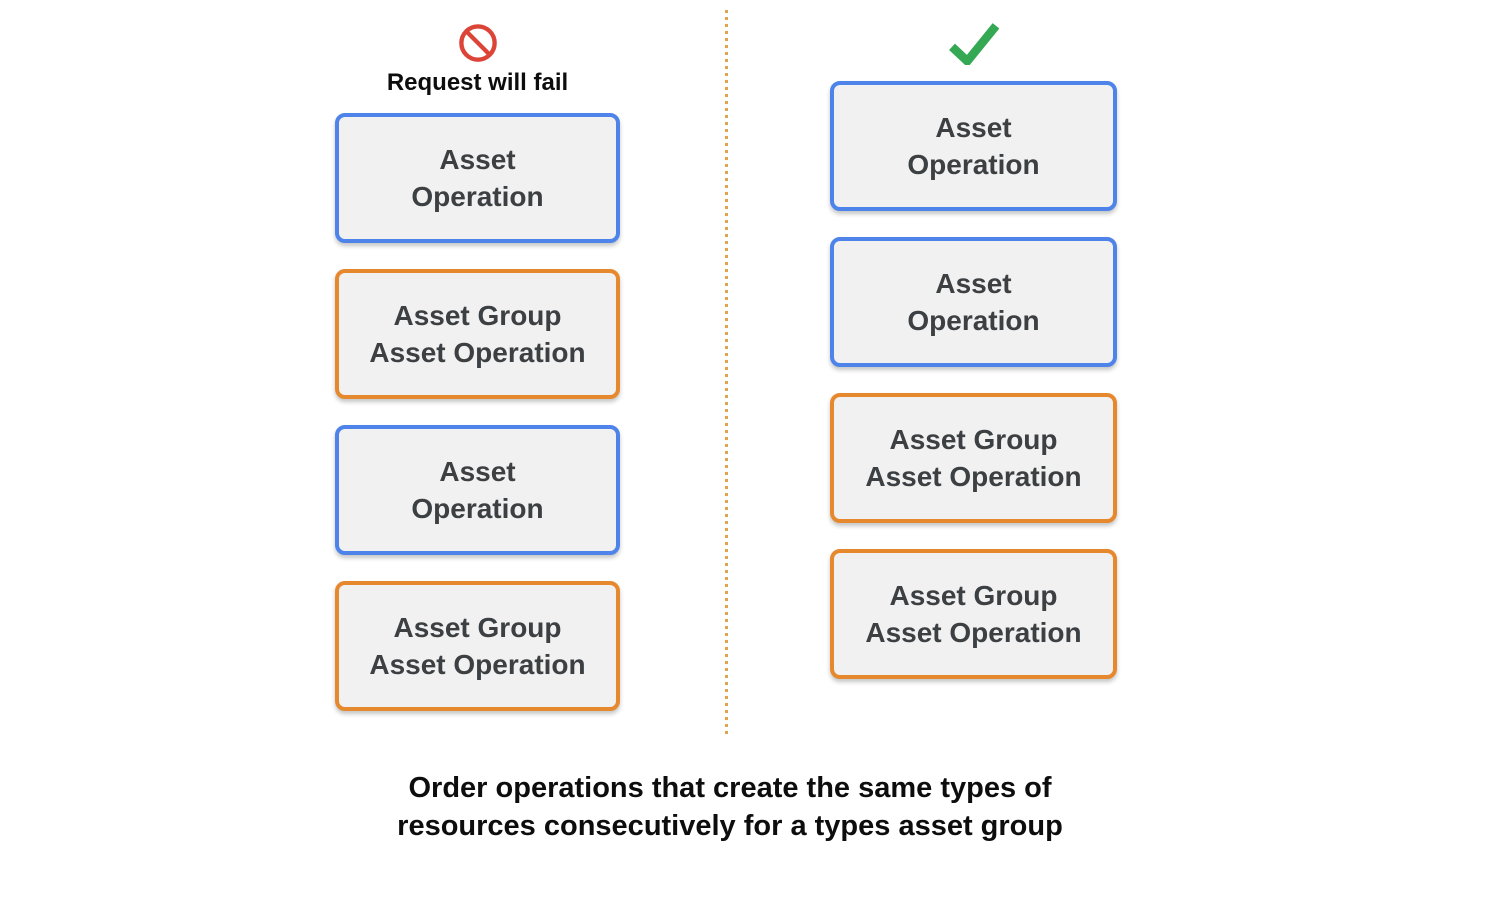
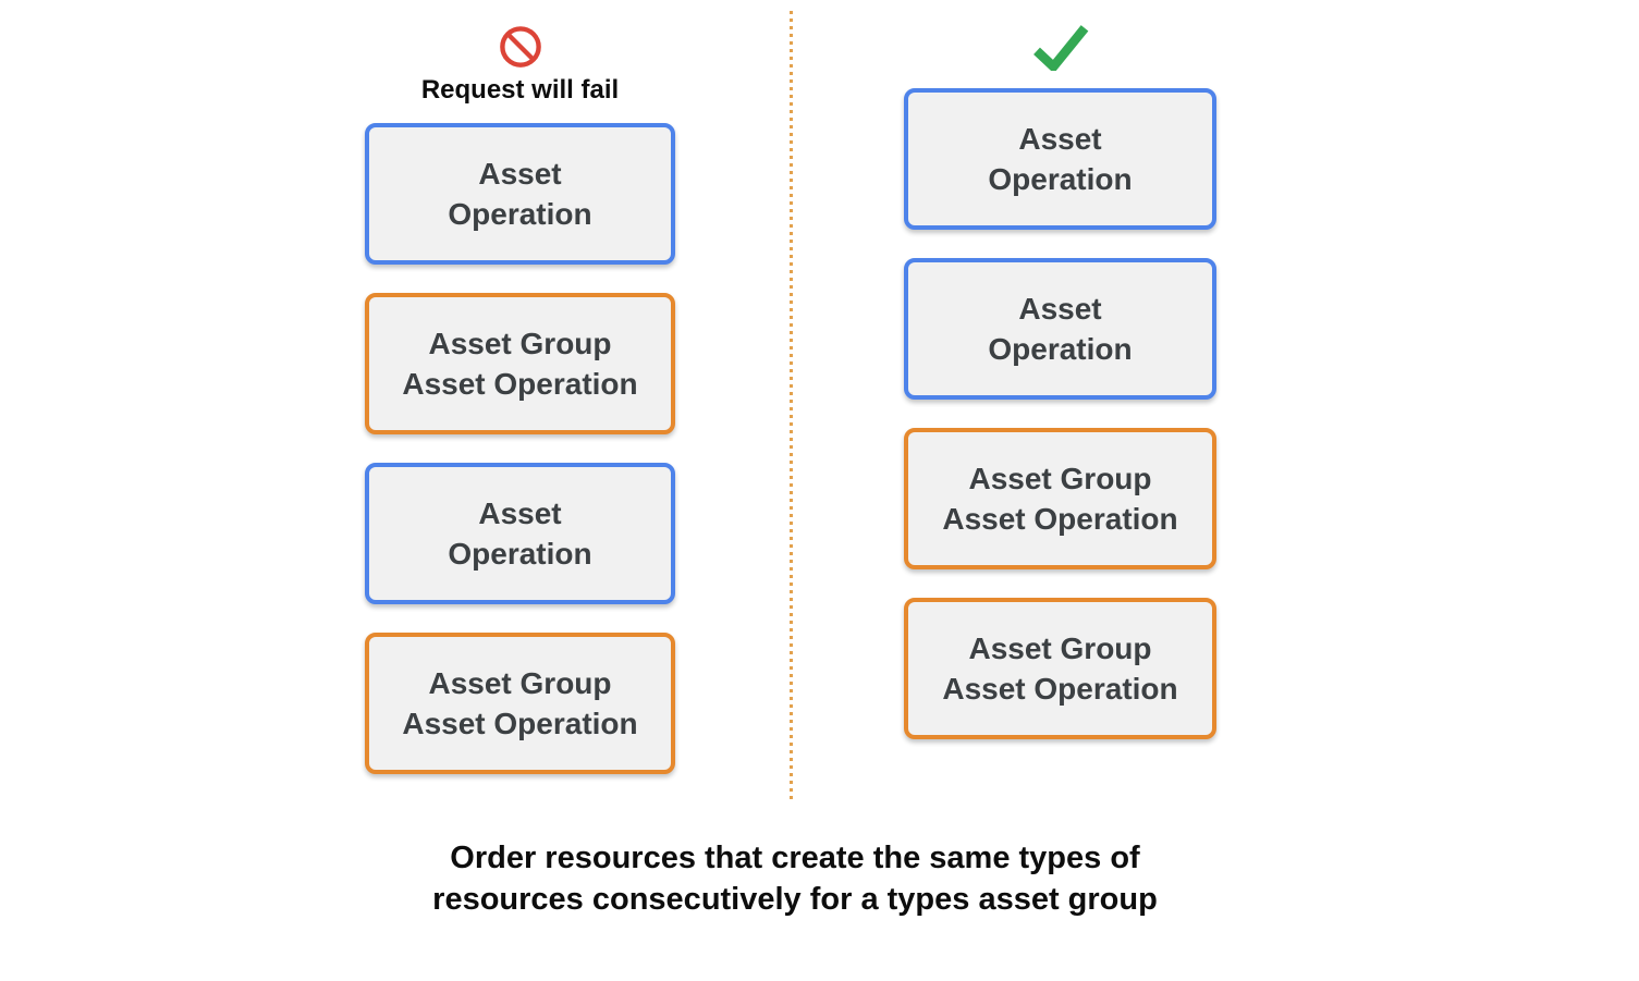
  Request will fail
  Asset
  Operation
  Asset Group
  Asset Operation
  Asset
  Operation
  Asset Group
  Asset Operation
  Asset
  Operation
  Asset
  Operation
  Asset Group
  Asset Operation
  Asset Group
  Asset Operation
- Order operations that create the same types of
+ Order resources that create the same types of
  resources consecutively for a types asset group
